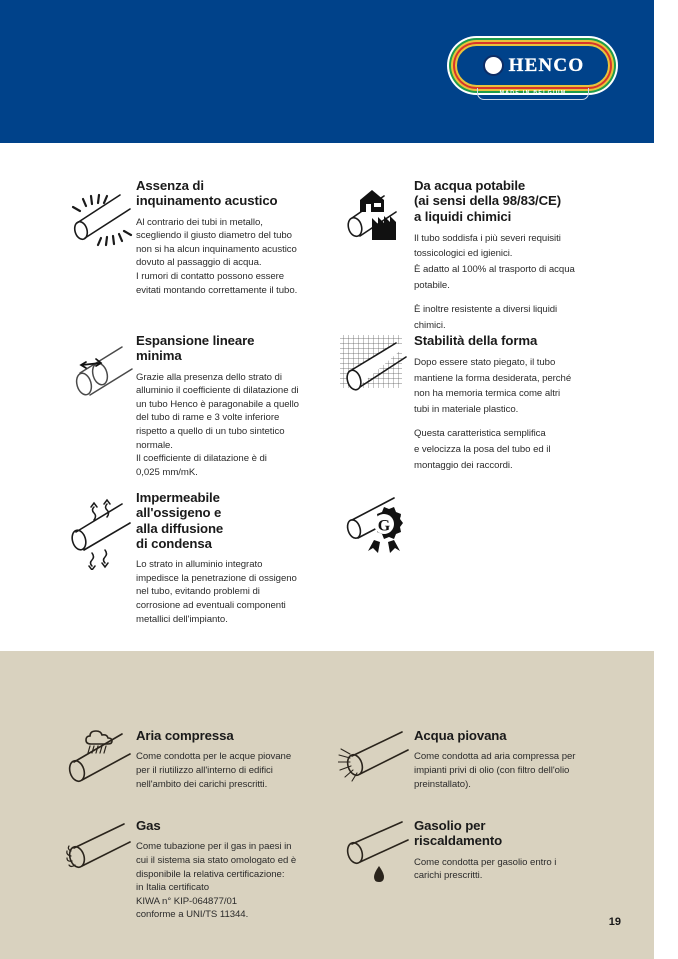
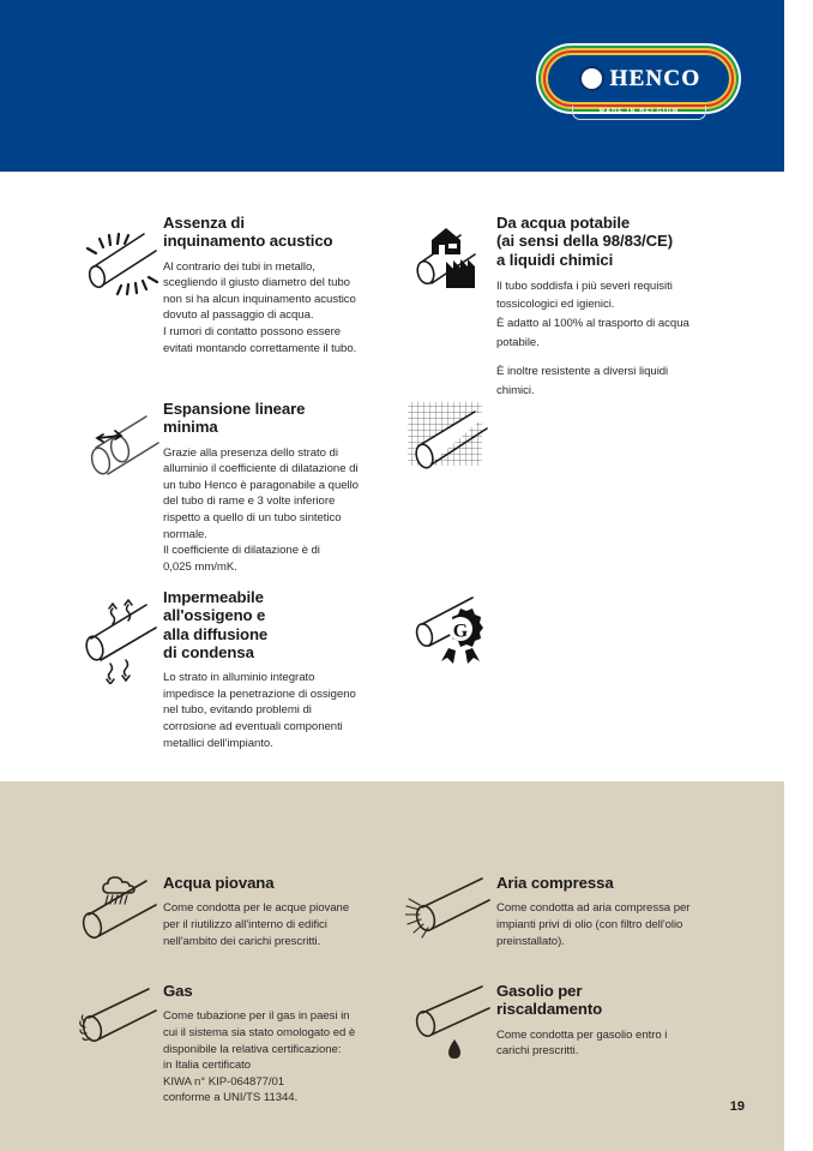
  HENCO
  Assenza di
  inquinamento acustico
  Al contrario dei tubi in metallo,
  scegliendo il giusto diametro del tubo
  non si ha alcun inquinamento acustico
  dovuto al passaggio di acqua.
  I rumori di contatto possono essere
  evitati montando correttamente il tubo.
  Da acqua potabile
  (ai sensi della 98/83/CE)
  a liquidi chimici
  Il tubo soddisfa i più severi requisiti
  tossicologici ed igienici.
  È adatto al 100% al trasporto di acqua
  potabile.
  È inoltre resistente a diversi liquidi
  chimici.
  Espansione lineare
  minima
  Grazie alla presenza dello strato di
  alluminio il coefficiente di dilatazione di
  un tubo Henco è paragonabile a quello
  del tubo di rame e 3 volte inferiore
  rispetto a quello di un tubo sintetico
  normale.
  Il coefficiente di dilatazione è di
  0,025 mm/mK.
- Stabilità della forma
- Dopo essere stato piegato, il tubo
- mantiene la forma desiderata, perché
- non ha memoria termica come altri
- tubi in materiale plastico.
- Questa caratteristica semplifica
- e velocizza la posa del tubo ed il
- montaggio dei raccordi.
  Impermeabile
  all'ossigeno e
  alla diffusione
  di condensa
  Lo strato in alluminio integrato
  impedisce la penetrazione di ossigeno
  nel tubo, evitando problemi di
  corrosione ad eventuali componenti
  metallici dell'impianto.
  G
- Aria compressa
+ Acqua piovana
  Come condotta per le acque piovane
  per il riutilizzo all'interno di edifici
  nell'ambito dei carichi prescritti.
- Acqua piovana
+ Aria compressa
  Come condotta ad aria compressa per
  impianti privi di olio (con filtro dell'olio
  preinstallato).
  Gas
  Come tubazione per il gas in paesi in
  cui il sistema sia stato omologato ed è
  disponibile la relativa certificazione:
  in Italia certificato
  KIWA n° KIP-064877/01
  conforme a UNI/TS 11344.
  Gasolio per
  riscaldamento
  Come condotta per gasolio entro i
  carichi prescritti.
  19
